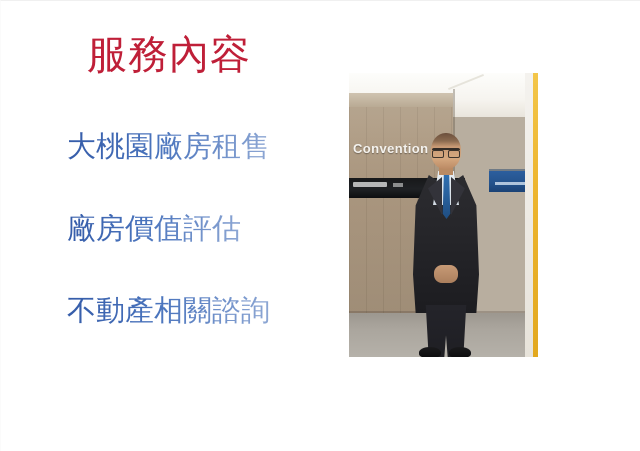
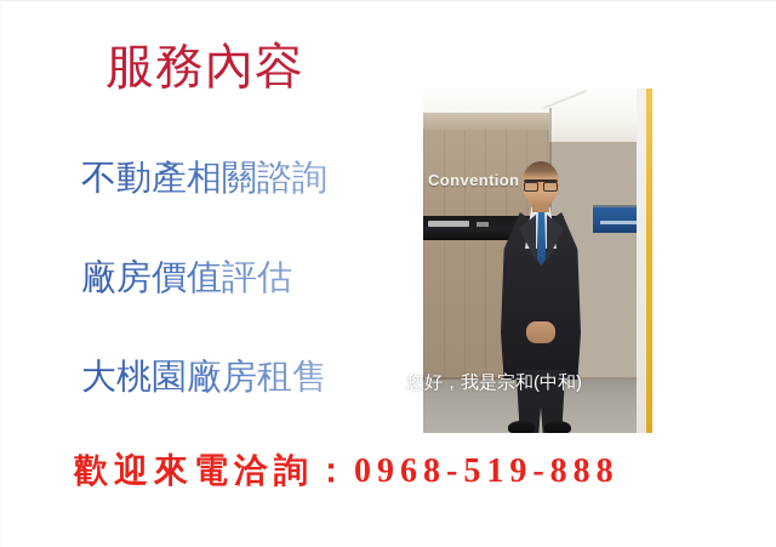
  服務內容
- 大桃園廠房租售
+ 不動產相關諮詢
  廠房價值評估
- 不動產相關諮詢
+ 大桃園廠房租售
  Convention
+ 您好，我是宗和(中和)
+ 歡迎來電洽詢：0968-519-888
